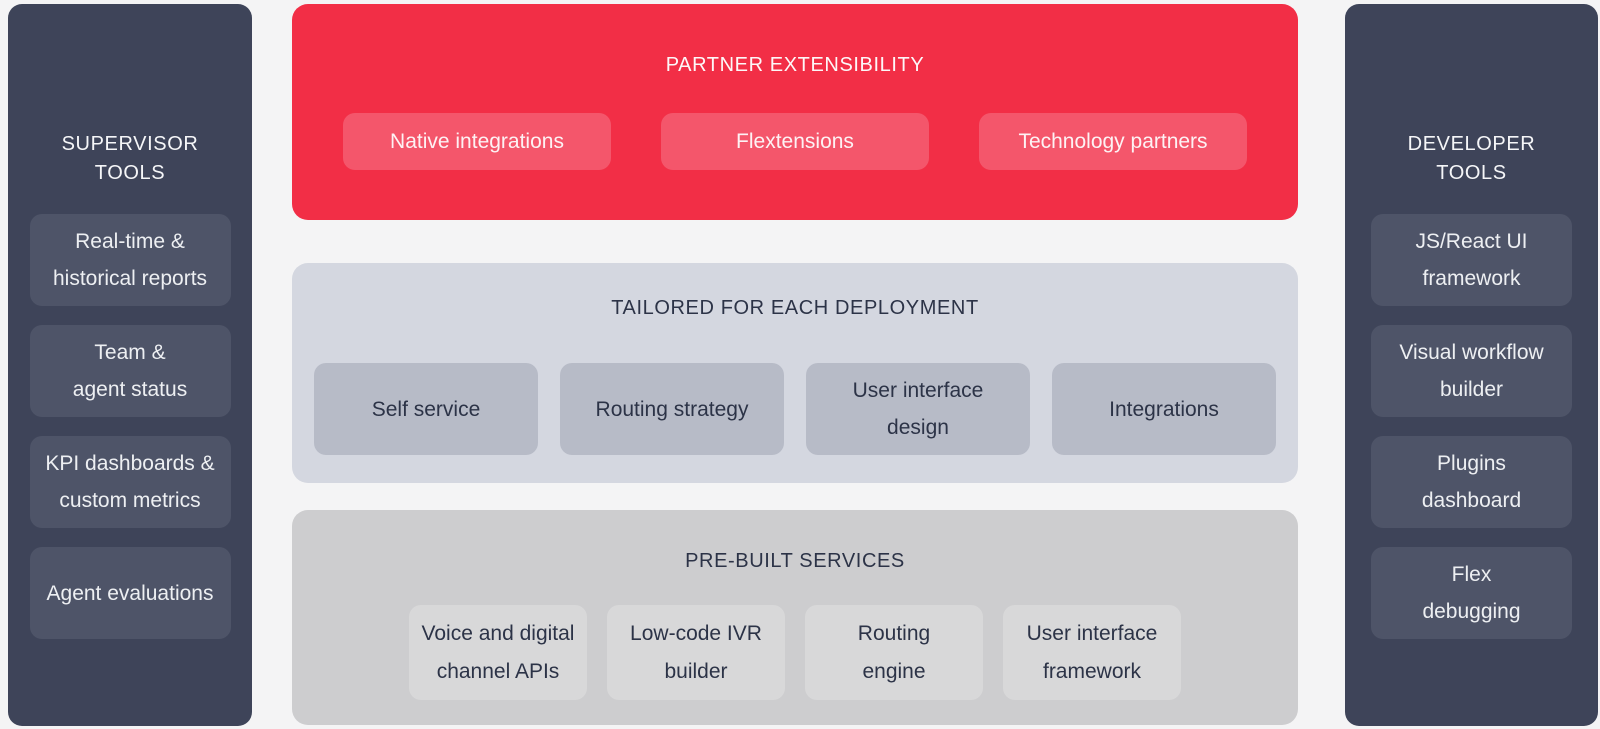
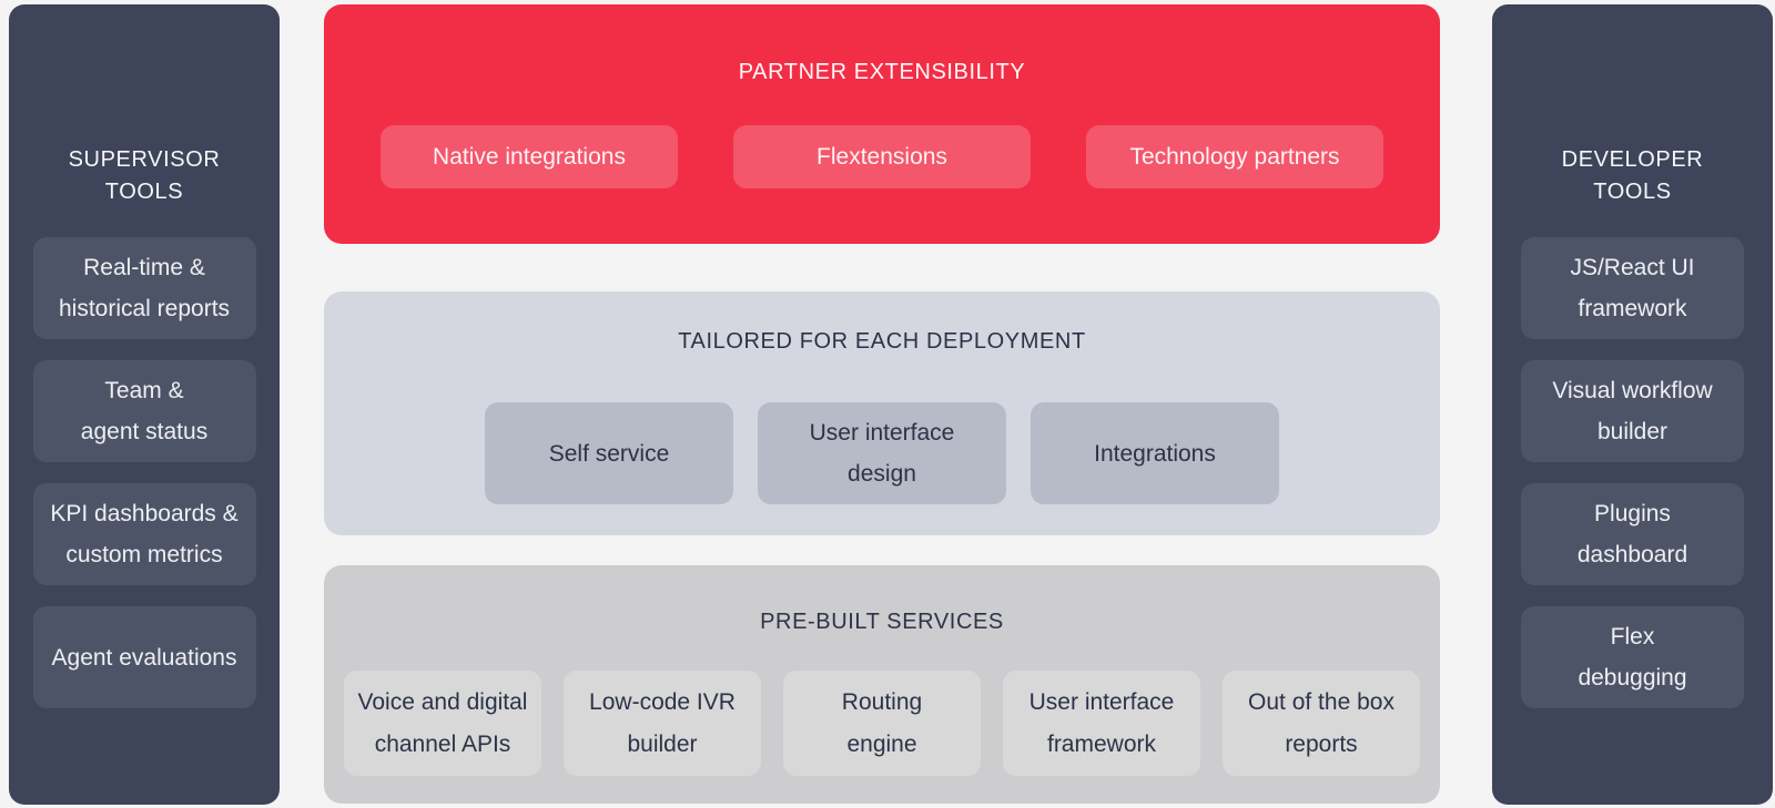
  SUPERVISOR
  TOOLS
  Real-time &
  historical reports
  Team &
  agent status
  KPI dashboards &
  custom metrics
  Agent evaluations
  PARTNER EXTENSIBILITY
  Native integrations
  Flextensions
  Technology partners
  TAILORED FOR EACH DEPLOYMENT
  Self service
- Routing strategy
  User interface
  design
  Integrations
  PRE-BUILT SERVICES
  Voice and digital
  channel APIs
  Low-code IVR
  builder
  Routing
  engine
  User interface
  framework
+ Out of the box
+ reports
  DEVELOPER
  TOOLS
  JS/React UI
  framework
  Visual workflow
  builder
  Plugins
  dashboard
  Flex
  debugging
